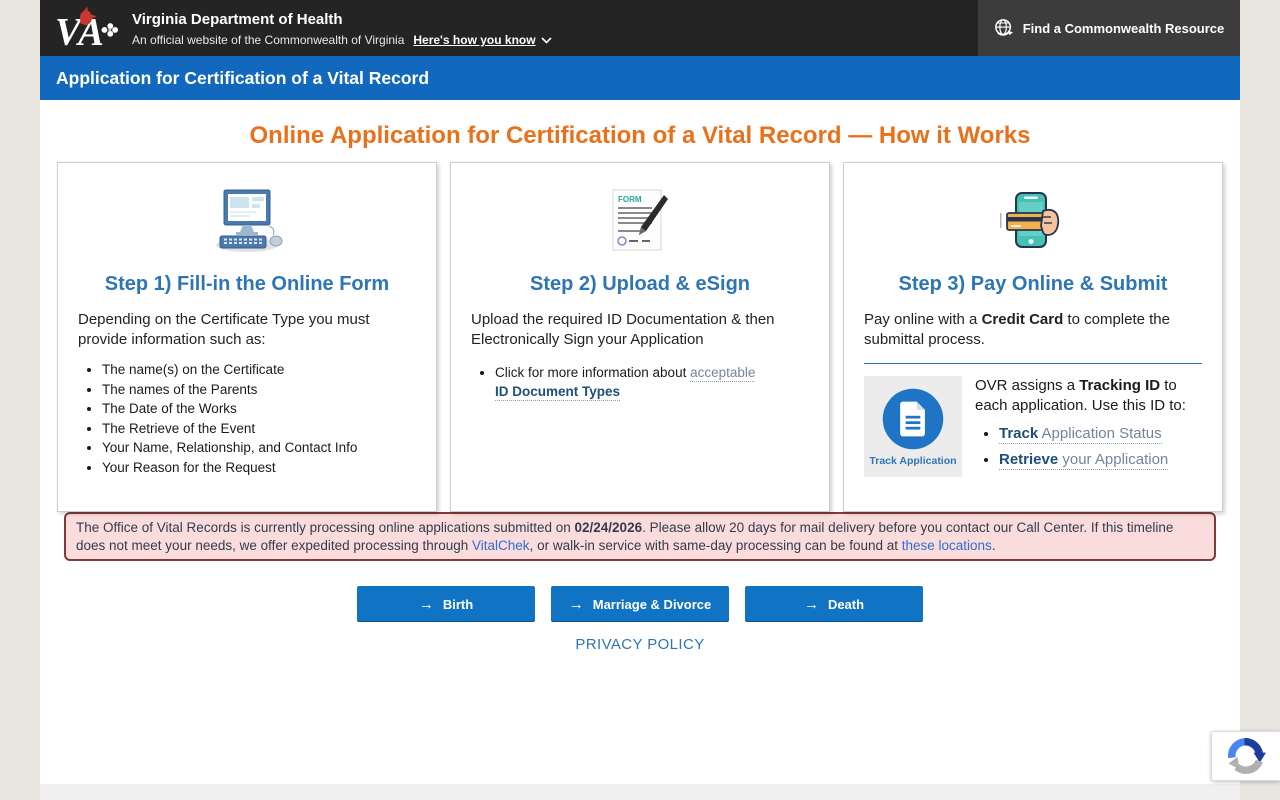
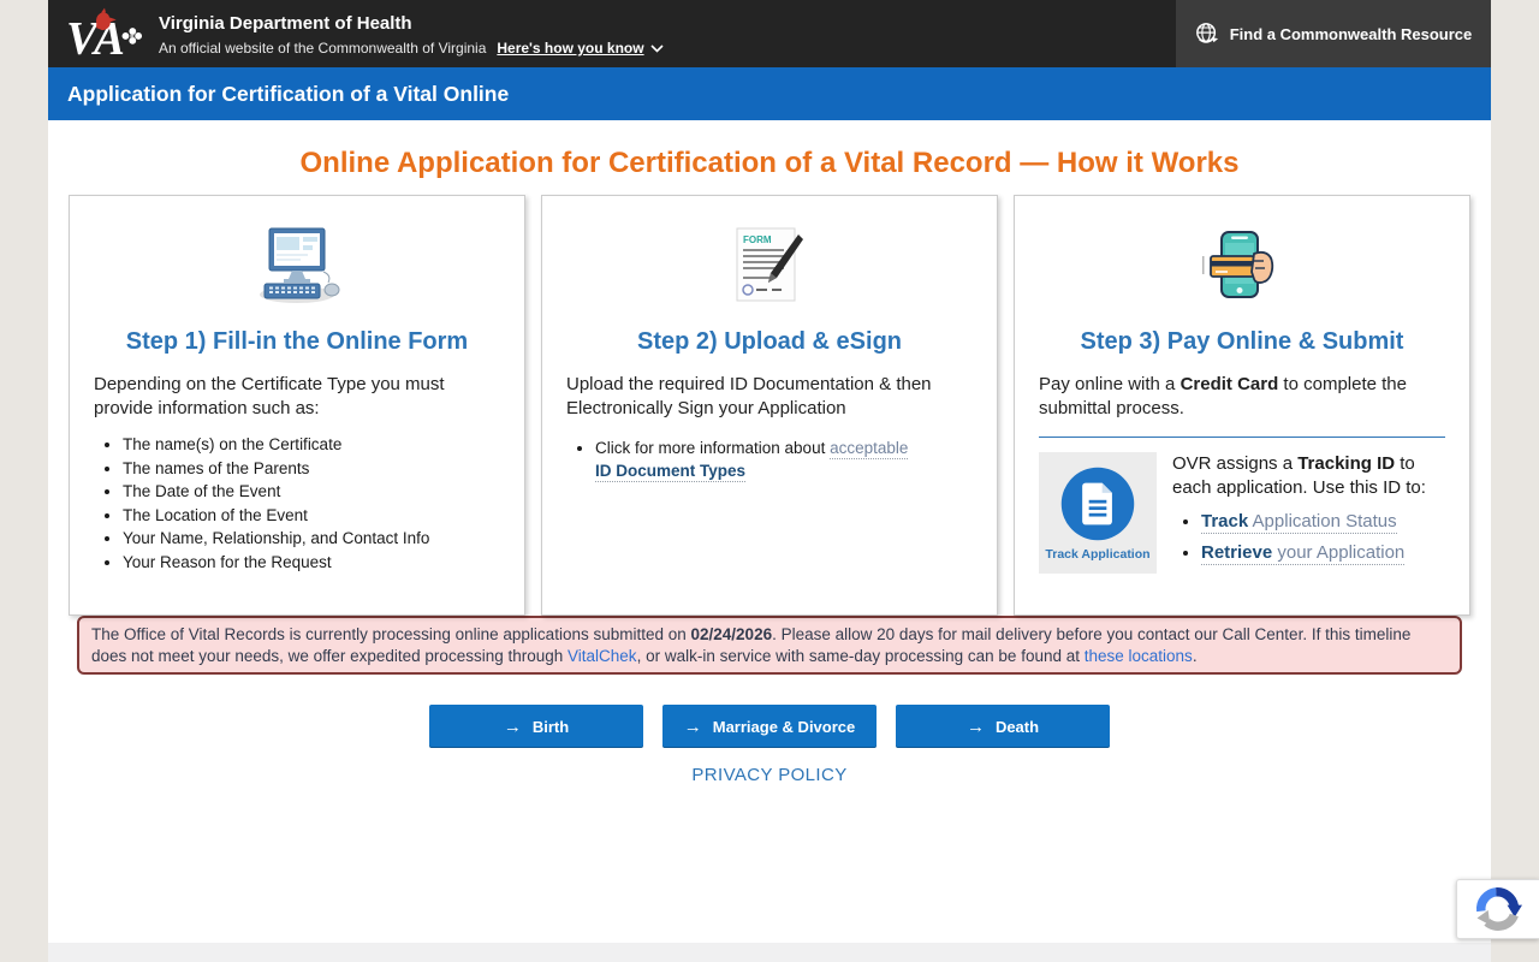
  VA
  Virginia Department of Health
  An official website of the Commonwealth of Virginia
  Here's how you know
  Find a Commonwealth Resource
- Application for Certification of a Vital Record
+ Application for Certification of a Vital Online
  Online Application for Certification of a Vital Record — How it Works
  Step 1) Fill-in the Online Form
  Depending on the Certificate Type you must provide information such as:
  The name(s) on the Certificate
  The names of the Parents
- The Date of the Works
+ The Date of the Event
- The Retrieve of the Event
+ The Location of the Event
  Your Name, Relationship, and Contact Info
  Your Reason for the Request
  FORM
  Step 2) Upload & eSign
  Upload the required ID Documentation & then Electronically Sign your Application
  Click for more information about acceptable
  ID Document Types
  Step 3) Pay Online & Submit
  Pay online with a Credit Card to complete the submittal process.
  Track Application
  OVR assigns a Tracking ID to each application. Use this ID to:
  Track Application Status
  Retrieve your Application
  The Office of Vital Records is currently processing online applications submitted on 02/24/2026. Please allow 20 days for mail delivery before you contact our Call Center. If this timeline does not meet your needs, we offer expedited processing through VitalChek, or walk-in service with same-day processing can be found at these locations.
  →
  Birth
  →
  Marriage & Divorce
  →
  Death
  PRIVACY POLICY
